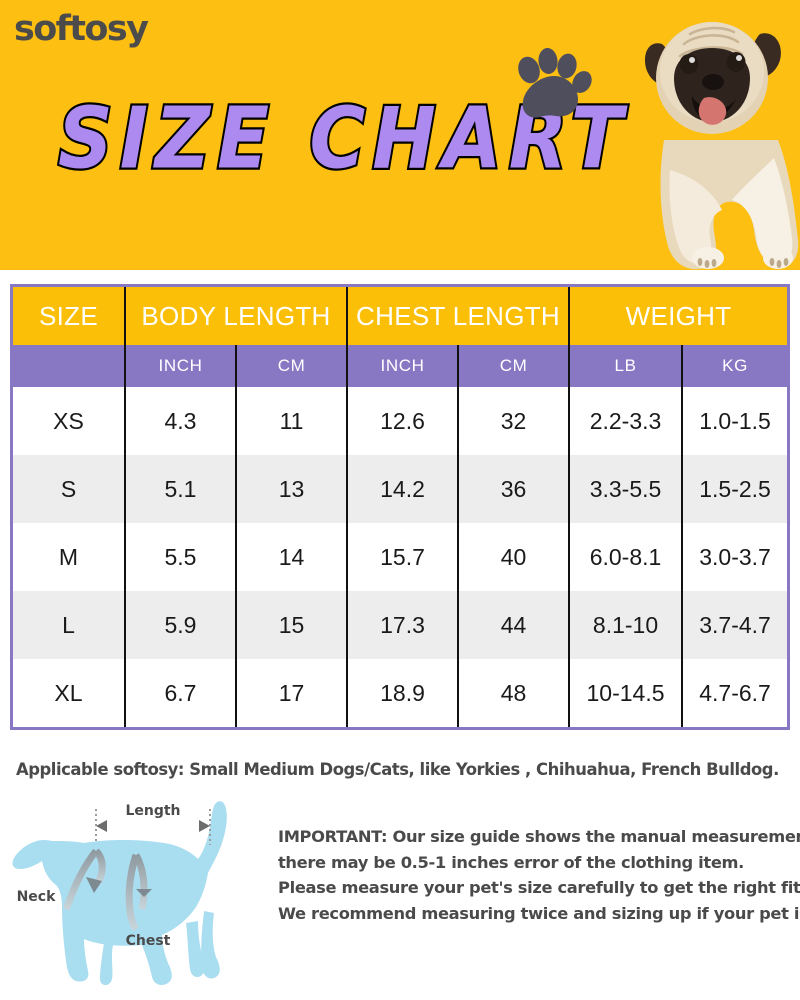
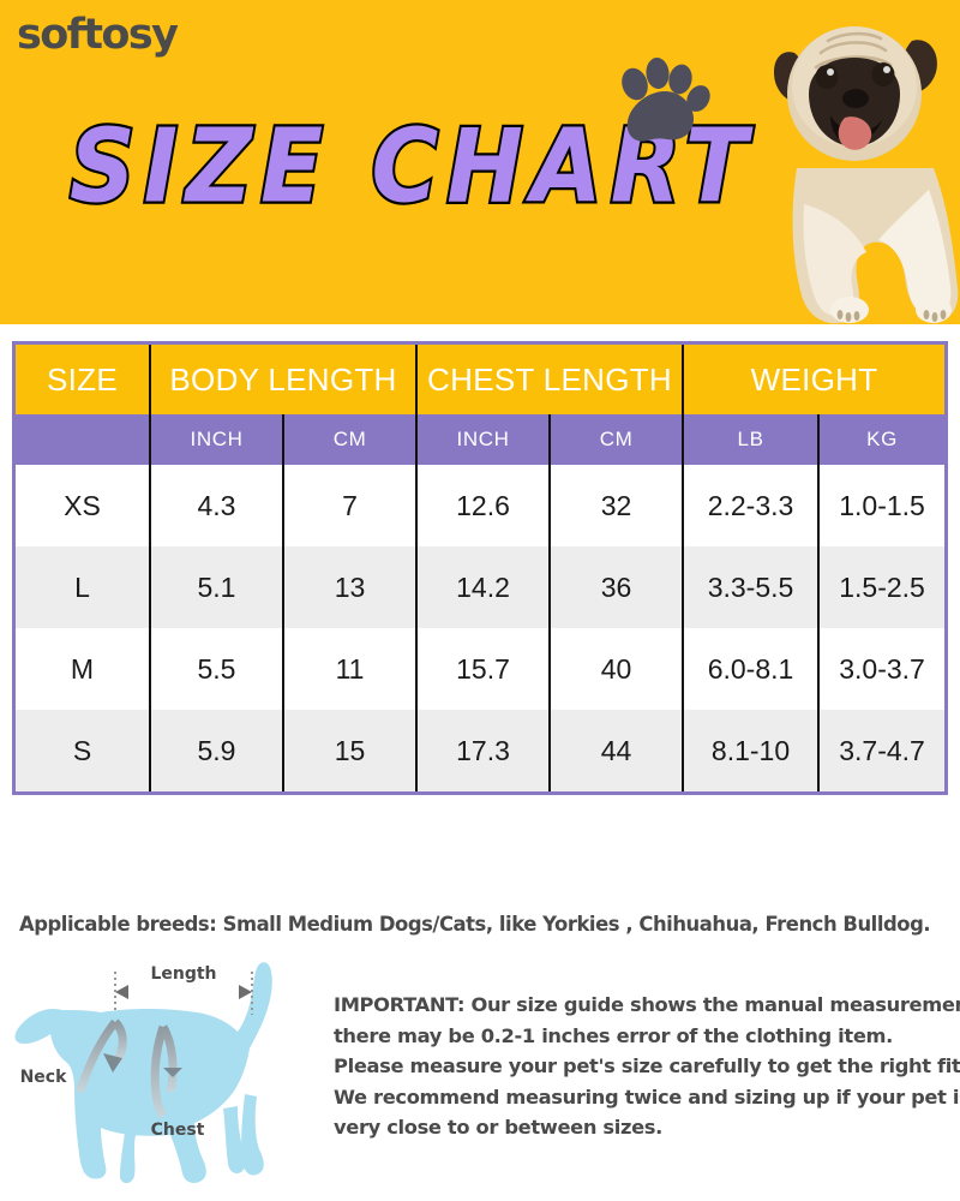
  softosy
  SIZE CHART
  SIZE	BODY LENGTH	CHEST LENGTH	WEIGHT
  	INCH	CM	INCH	CM	LB	KG
- XS	4.3	11	12.6	32	2.2-3.3	1.0-1.5
+ XS	4.3	7	12.6	32	2.2-3.3	1.0-1.5
- S	5.1	13	14.2	36	3.3-5.5	1.5-2.5
+ L	5.1	13	14.2	36	3.3-5.5	1.5-2.5
- M	5.5	14	15.7	40	6.0-8.1	3.0-3.7
+ M	5.5	11	15.7	40	6.0-8.1	3.0-3.7
- L	5.9	15	17.3	44	8.1-10	3.7-4.7
+ S	5.9	15	17.3	44	8.1-10	3.7-4.7
- XL	6.7	17	18.9	48	10-14.5	4.7-6.7
- Applicable softosy: Small Medium Dogs/Cats, like Yorkies , Chihuahua, French Bulldog.
+ Applicable breeds: Small Medium Dogs/Cats, like Yorkies , Chihuahua, French Bulldog.
  Length
  Neck
  Chest
  IMPORTANT: Our size guide shows the manual measureme
- there may be 0.5-1 inches error of the clothing item.
+ there may be 0.2-1 inches error of the clothing item.
  Please measure your pet's size carefully to get the right fit
  We recommend measuring twice and sizing up if your pet i
+ very close to or between sizes.
